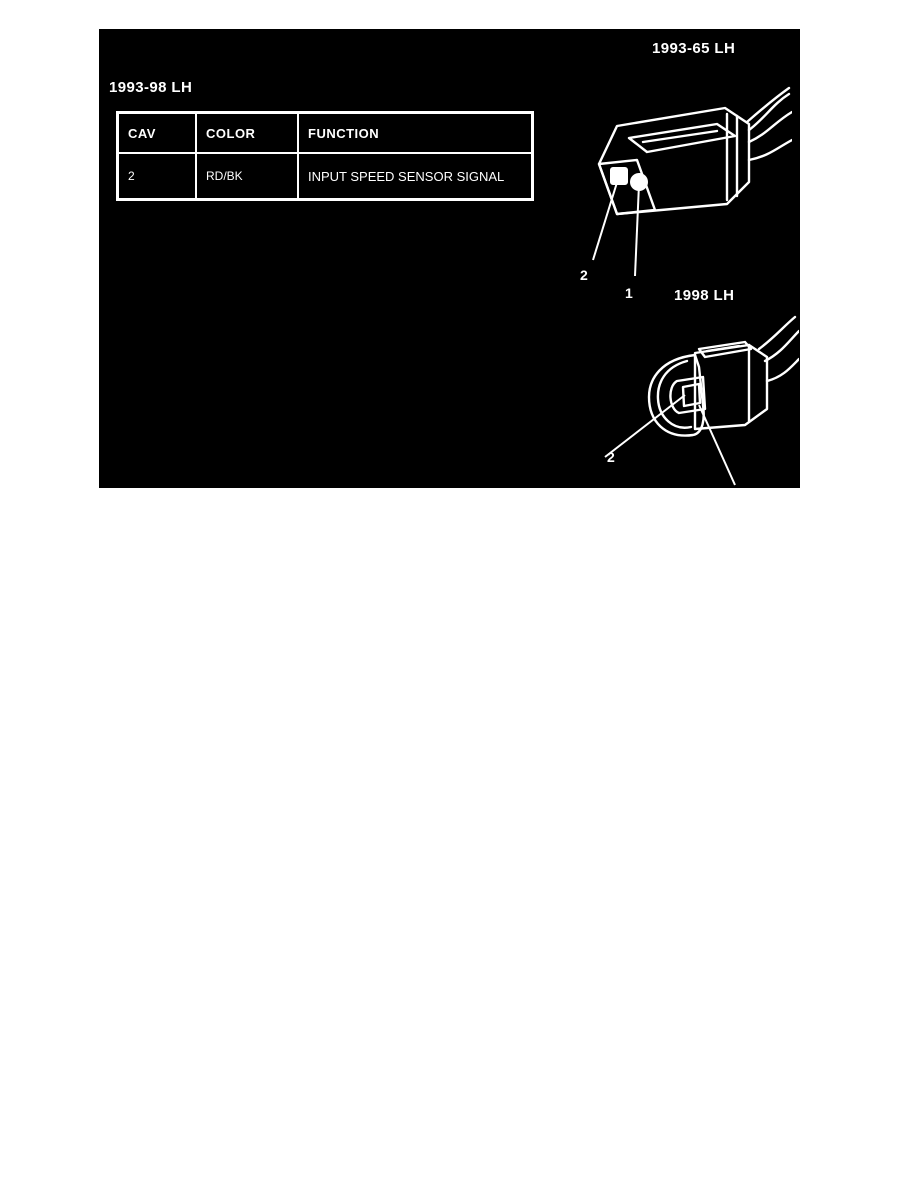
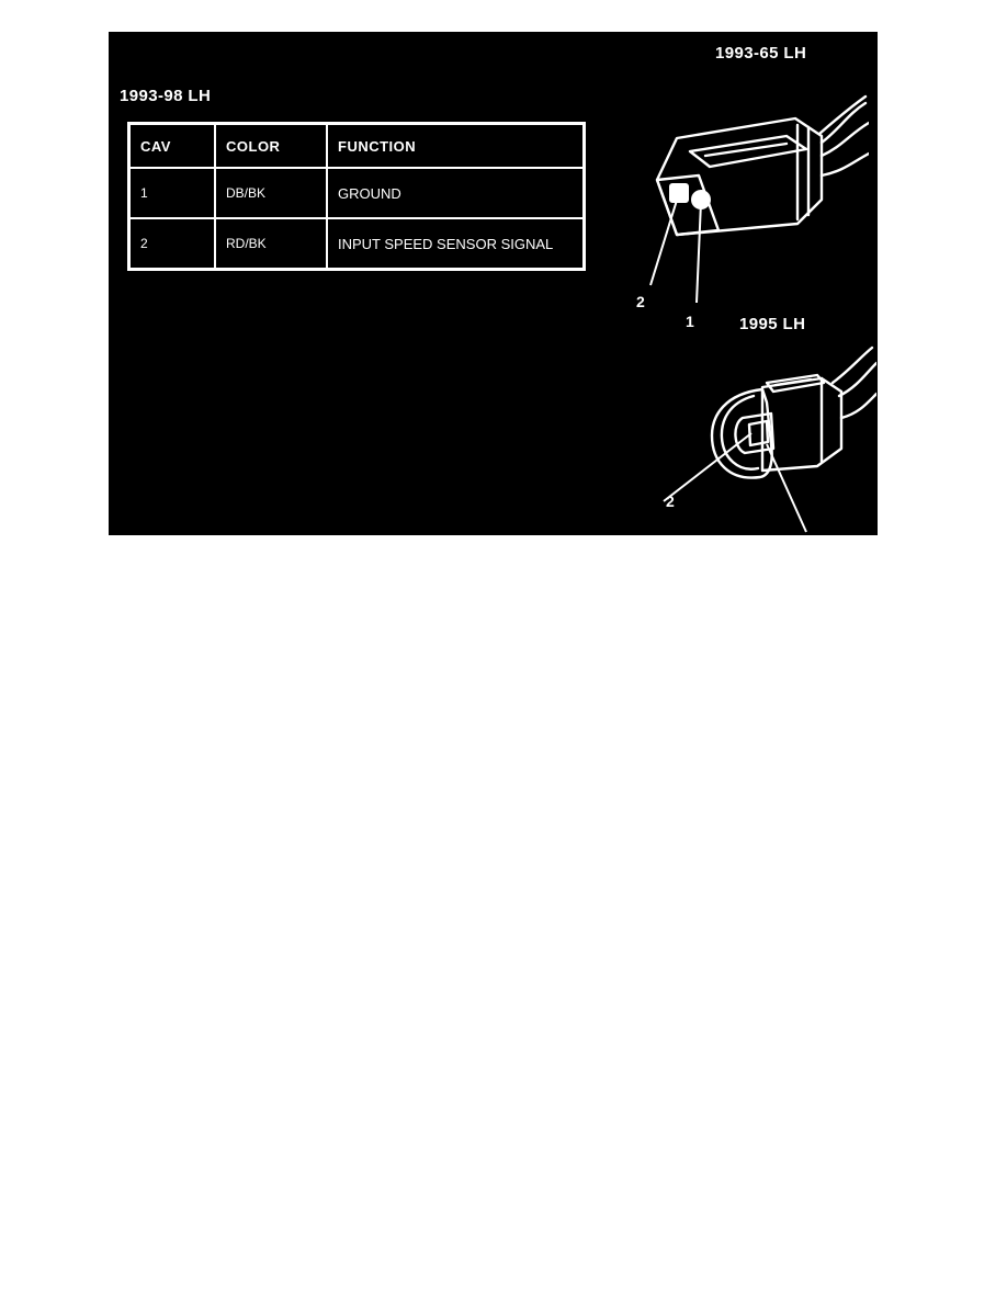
  1993-98 LH
  1993-65 LH
- 1998 LH
+ 1995 LH
  CAV	COLOR	FUNCTION
+ 1	DB/BK	GROUND
  2	RD/BK	INPUT SPEED SENSOR SIGNAL
  2
  1
  2
